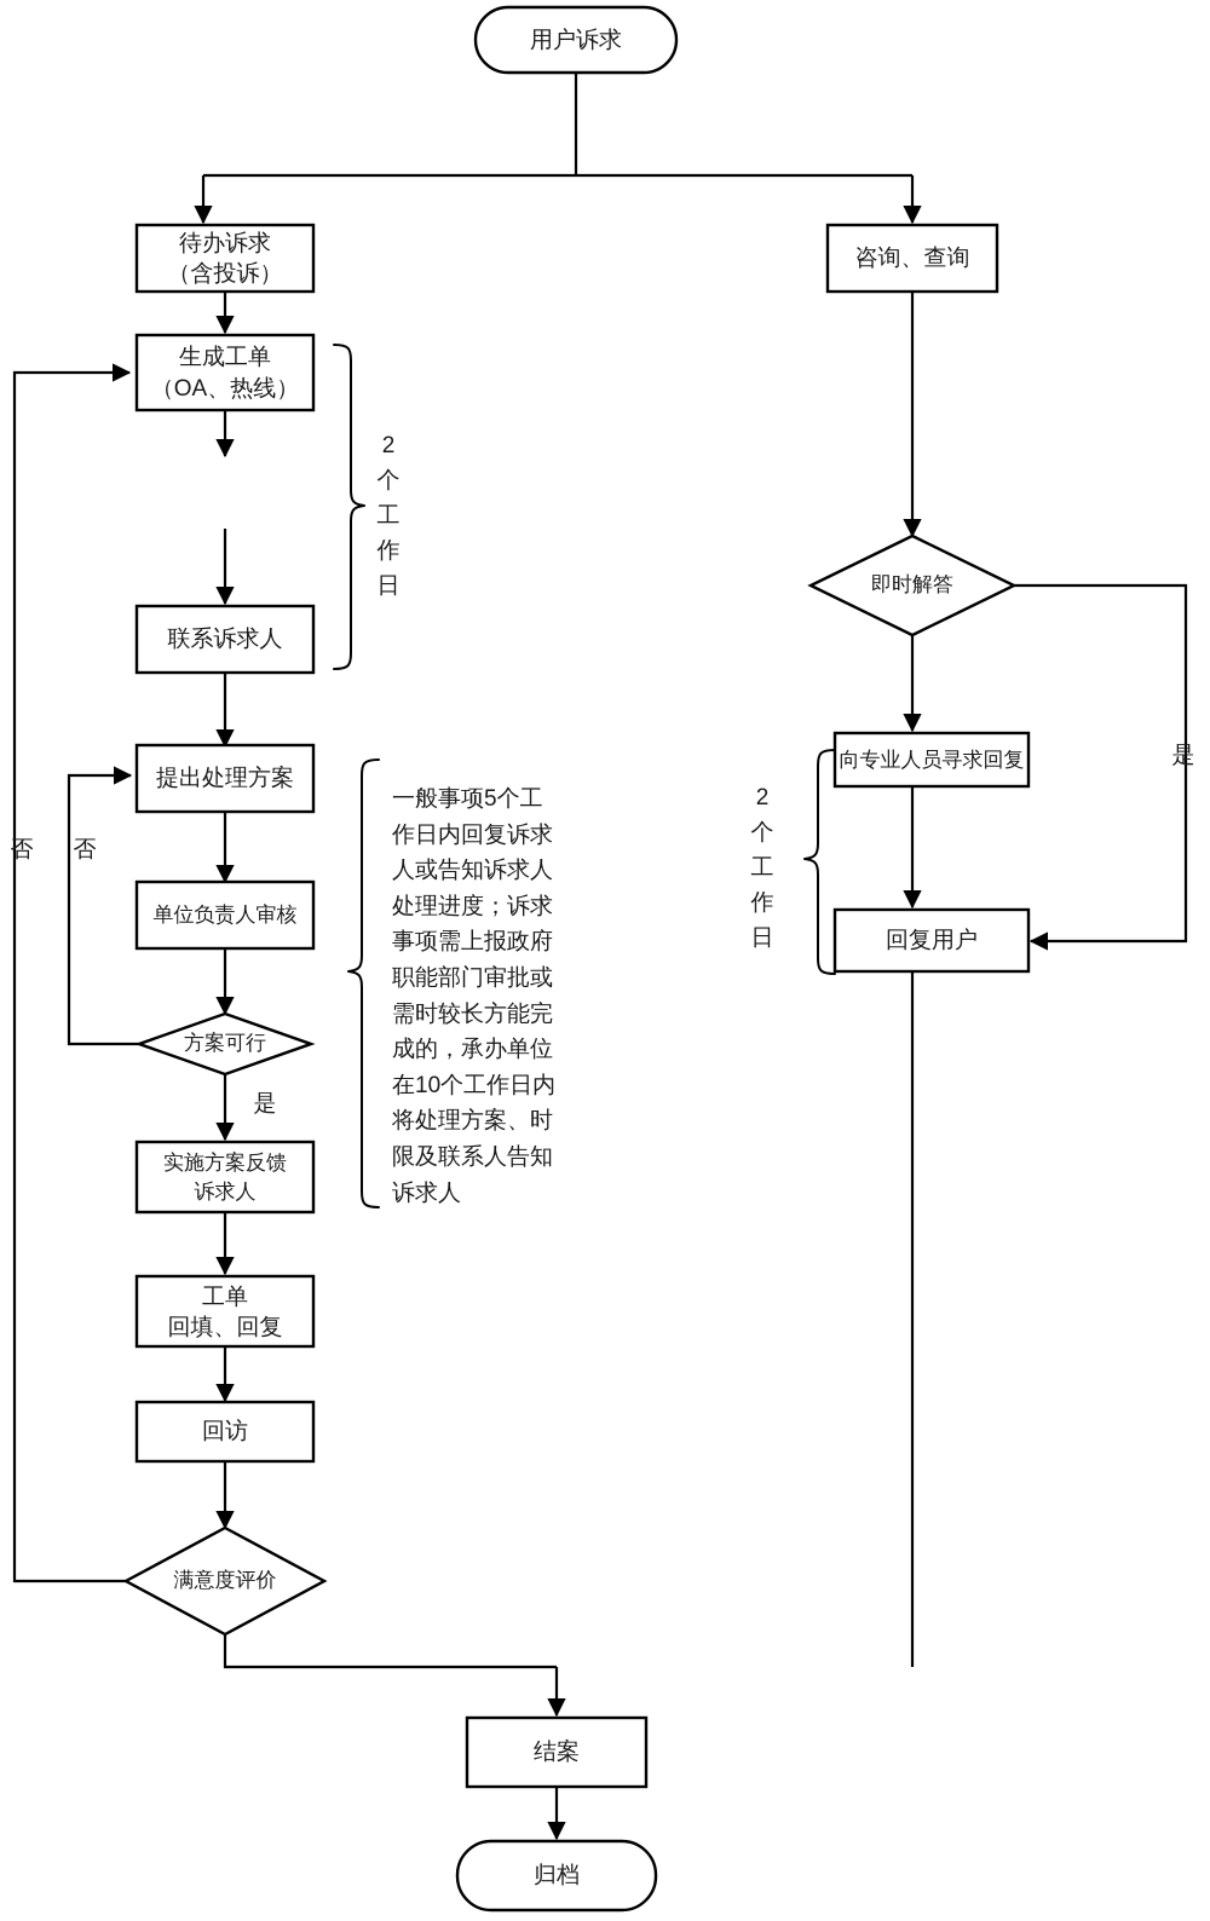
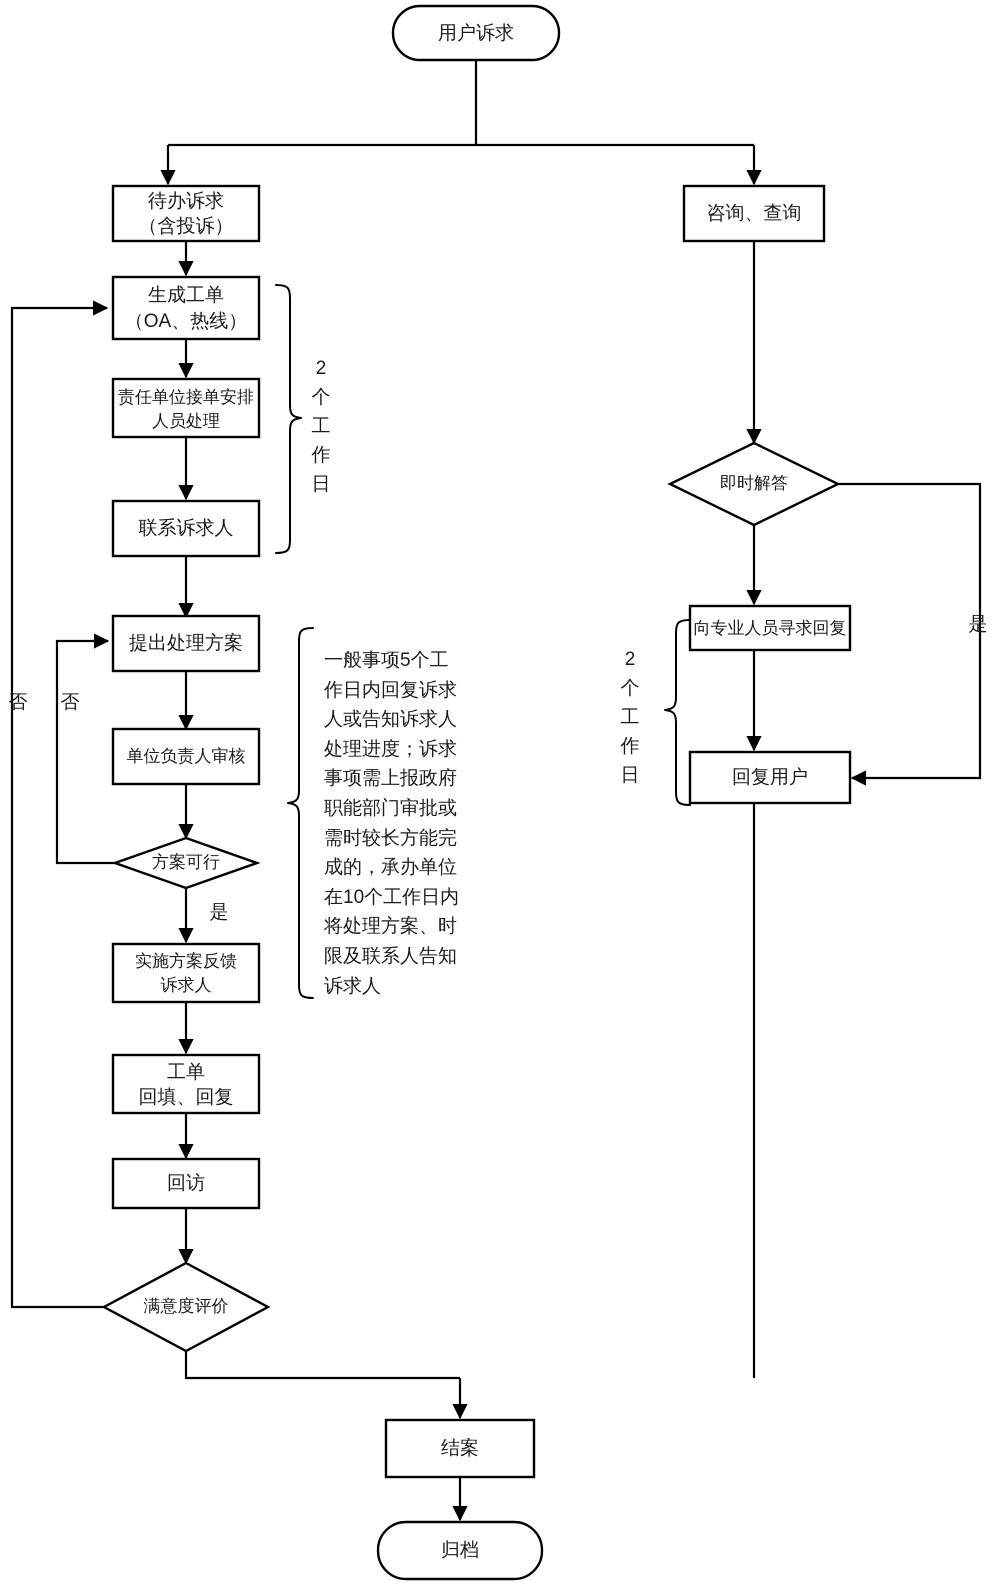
  用户诉求
  待办诉求
  （含投诉）
  咨询、查询
  生成工单
  （OA、热线）
+ 责任单位接单安排
+ 人员处理
  联系诉求人
  提出处理方案
  单位负责人审核
  方案可行
  实施方案反馈
  诉求人
  工单
  回填、回复
  回访
  满意度评价
  即时解答
  向专业人员寻求回复
  回复用户
  结案
  归档
  否
  否
  是
  是
  2 个工作日
  2 个工作日
  一般事项5个工
  作日内回复诉求
  人或告知诉求人
  处理进度；诉求
  事项需上报政府
  职能部门审批或
  需时较长方能完
  成的，承办单位
  在10个工作日内
  将处理方案、时
  限及联系人告知
  诉求人
